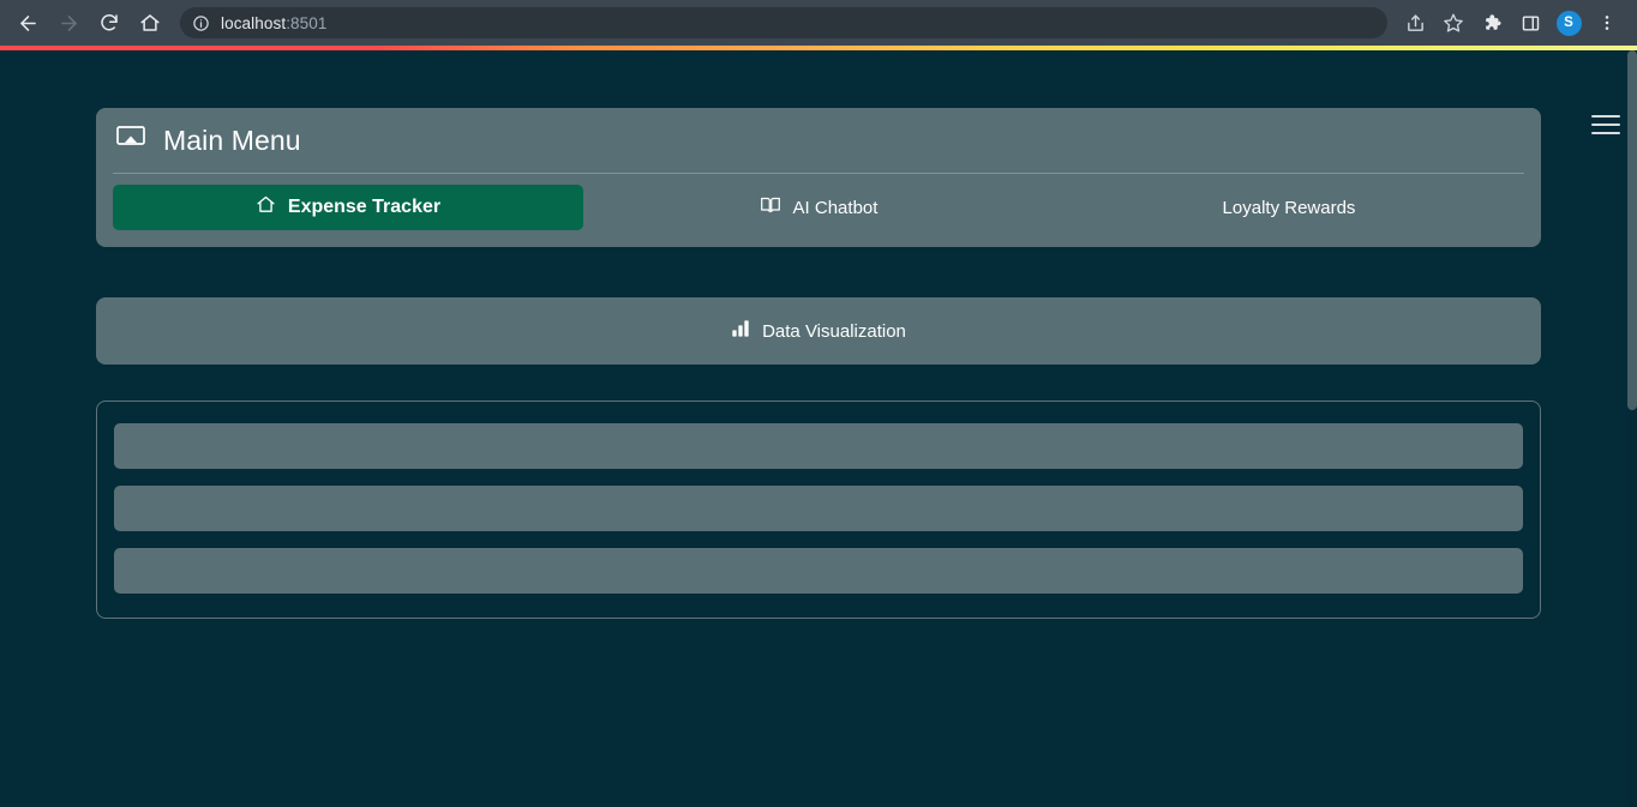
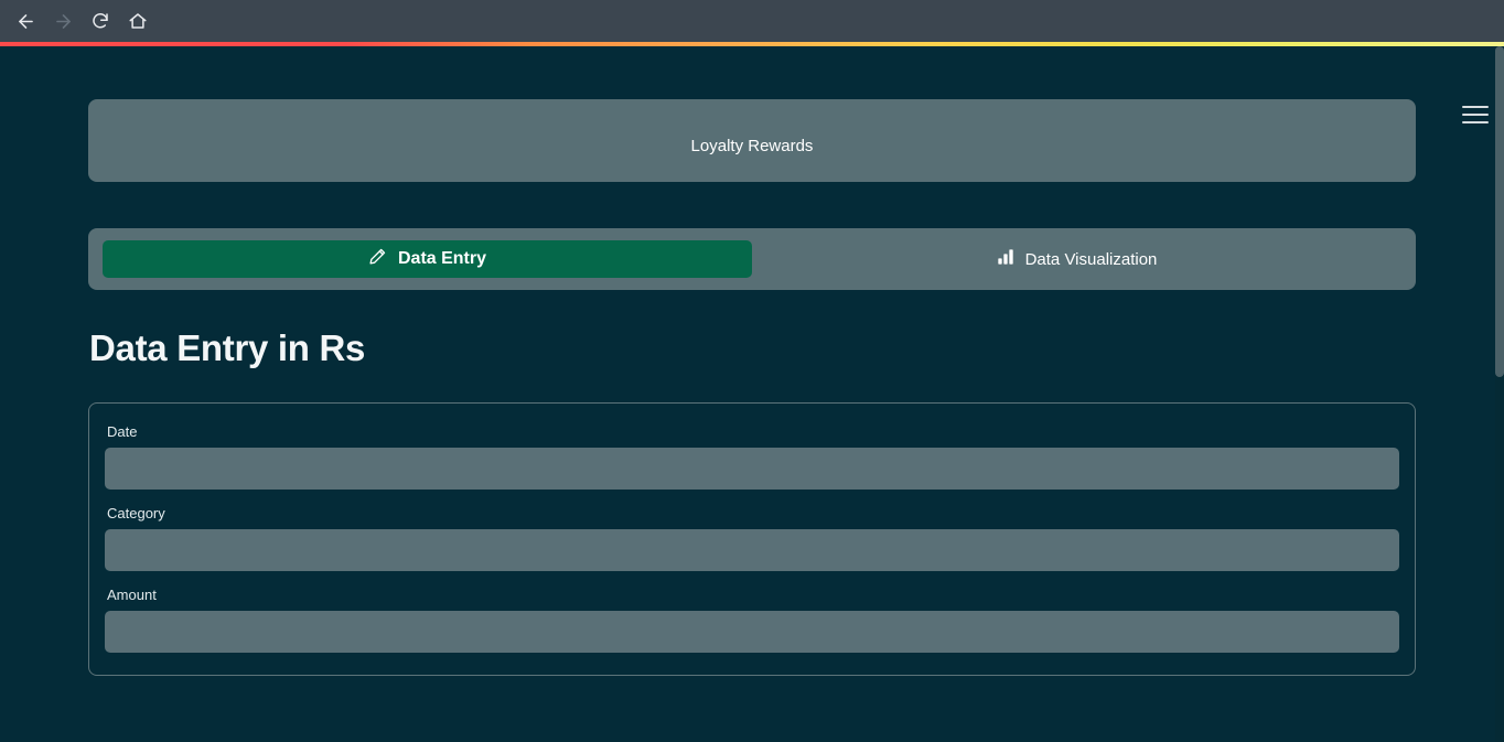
- localhost:8501
- S
- Main Menu
- Expense Tracker
- AI Chatbot
  Loyalty Rewards
+ Data Entry
  Data Visualization
+ Data Entry in Rs
+ Date
+ Category
+ Amount
